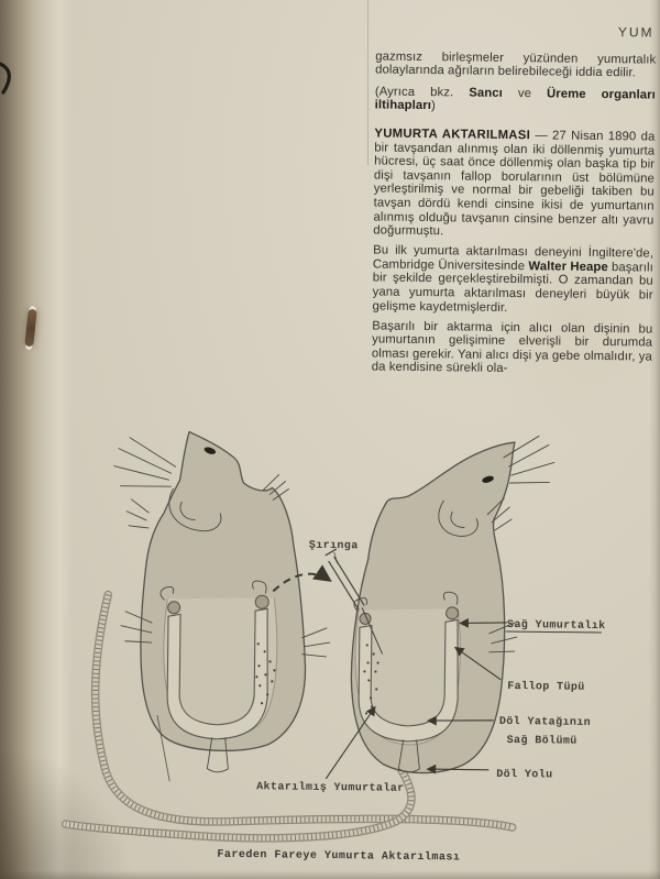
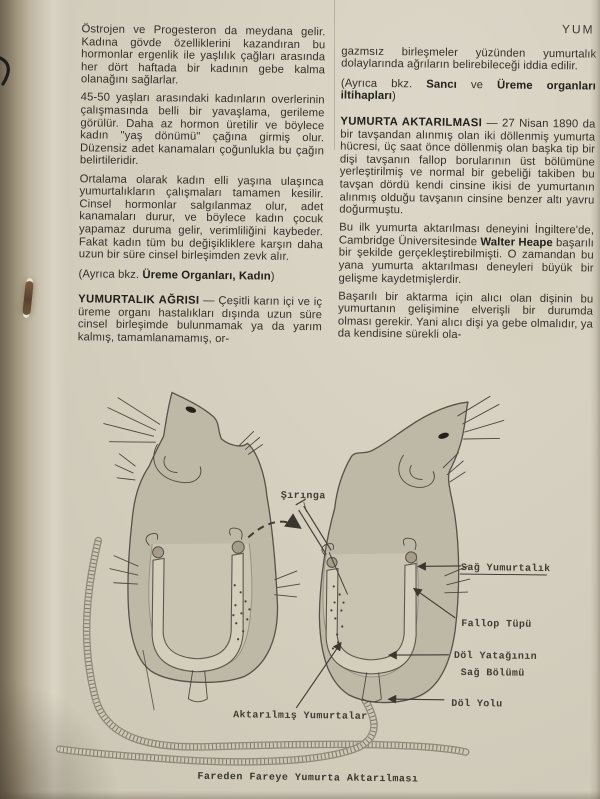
+ Östrojen ve Progesteron da meydana gelir. Kadına gövde özelliklerini kazandıran bu hormonlar ergenlik ile yaşlılık çağları arasında her dört haftada bir kadının gebe kalma olanağını sağlarlar.
+ 45-50 yaşları arasındaki kadınların overlerinin çalışmasında belli bir yavaşlama, gerileme görülür. Daha az hormon üretilir ve böylece kadın "yaş dönümü" çağına girmiş olur. Düzensiz adet kanamaları çoğunlukla bu çağın belirtileridir.
+ Ortalama olarak kadın elli yaşına ulaşınca yumurtalıkların çalışmaları tamamen kesilir. Cinsel hormonlar salgılanmaz olur, adet kanamaları durur, ve böylece kadın çocuk yapamaz duruma gelir, verimliliğini kaybeder. Fakat kadın tüm bu değişikliklere karşın daha uzun bir süre cinsel birleşimden zevk alır.
+ (Ayrıca bkz. Üreme Organları, Kadın)
+ YUMURTALIK AĞRISI — Çeşitli karın içi ve iç üreme organı hastalıkları dışında uzun süre cinsel birleşimde bulunmamak ya da yarım kalmış, tamamlanamamış, or-
  YUM
  gazmsız birleşmeler yüzünden yumurtalı dolaylarında ağrıların belirebileceği iddia edilir.
  (Ayrıca bkz. Sancı ve Üreme organla iltihapları)
  YUMURTA AKTARILMASI — 27 Nisan 1890 d bir tavşandan alınmış olan iki döllenmiş yumurt hücresi, üç saat önce döllenmiş olan başka tip b dişi tavşanın fallop borularının üst bölümün yerleştirilmiş ve normal bir gebeliği takiben b tavşan dördü kendi cinsine ikisi de yumurtanı alınmış olduğu tavşanın cinsine benzer altı yavr doğurmuştu.
  Bu ilk yumurta aktarılması deneyini İngiltere'de Cambridge Üniversitesinde Walter Heape başarı bir şekilde gerçekleştirebilmişti. O zamandan b yana yumurta aktarılması deneyleri büyük bi gelişme kaydetmişlerdir.
  Başarılı bir aktarma için alıcı olan dişinin b yumurtanın gelişimine elverişli bir durumd olması gerekir. Yani alıcı dişi ya gebe olmalıdır, y da kendisine sürekli ola-
  Şırınga
  Sağ Yumurtalık
  Fallop Tüpü
  Döl Yatağının
  Sağ Bölümü
  Döl Yolu
  Aktarılmış Yumurtalar
  Fareden Fareye Yumurta Aktarılması
